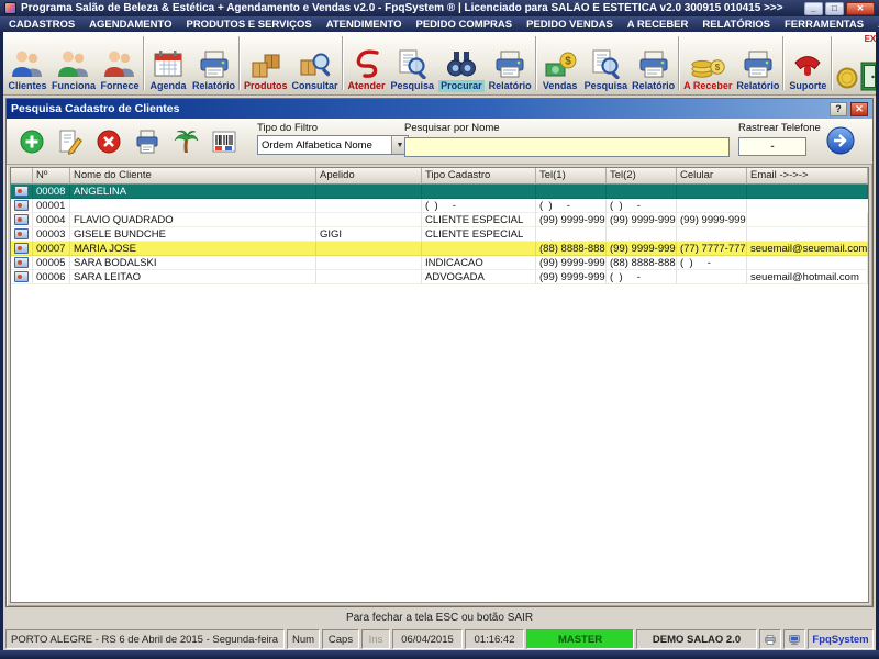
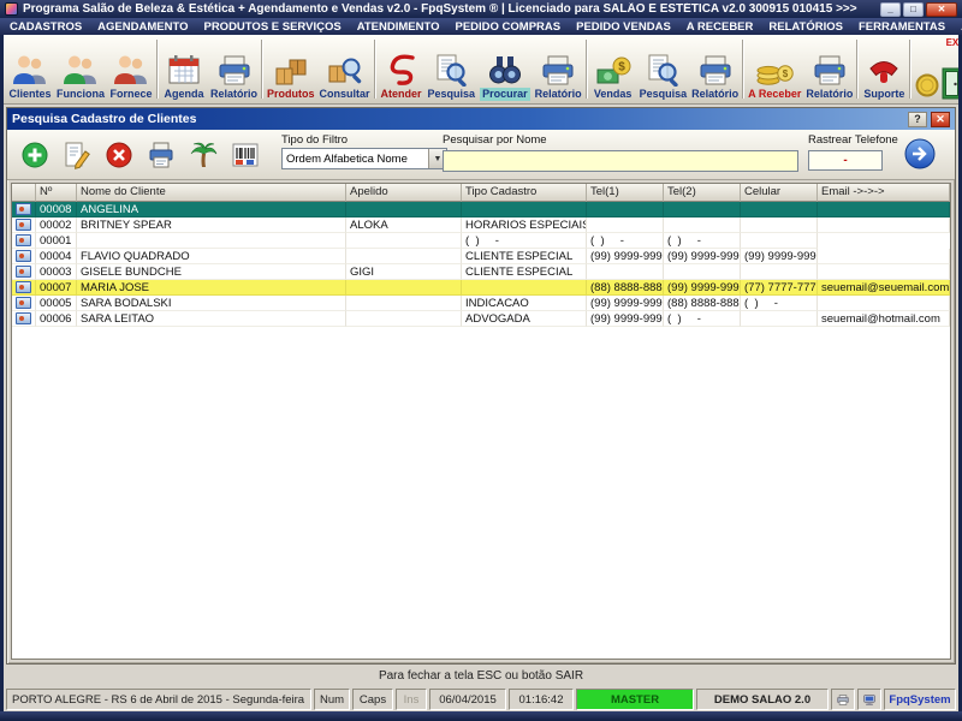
  Programa Salão de Beleza & Estética + Agendamento e Vendas v2.0 - FpqSystem ® | Licenciado para SALÃO E ESTÉTICA v2.0 300915 010415 >>>
  _
  □
  ✕
  CADASTROS
  AGENDAMENTO
  PRODUTOS E SERVIÇOS
  ATENDIMENTO
  PEDIDO COMPRAS
  PEDIDO VENDAS
  A RECEBER
  RELATÓRIOS
  FERRAMENTAS
  Clientes
  Funciona
  Fornece
  Agenda
  Relatório
  Produtos
  Consultar
  Atender
  Pesquisa
  Procurar
  Relatório
  $
  Vendas
  Pesquisa
  Relatório
  $
  A Receber
  Relatório
  Suporte
  Pesquisa Cadastro de Clientes
  ?
  ✕
  Tipo do Filtro
  Ordem Alfabetica Nome
  Pesquisar por Nome
  Rastrear Telefone
  -
  Nº
  Nome do Cliente
  Apelido
  Tipo Cadastro
  Tel(1)
  Tel(2)
  Celular
  Email ->->->
  00008
  ANGELINA
+ 00002
+ BRITNEY SPEAR
+ ALOKA
+ HORARIOS ESPECIAIS
  00001
  ( ) -
  ( ) -
  ( ) -
  00004
  FLAVIO QUADRADO
  CLIENTE ESPECIAL
  (99) 9999-999
  (99) 9999-999
  (99) 9999-999
  00003
  GISELE BUNDCHE
  GIGI
  CLIENTE ESPECIAL
  00007
  MARIA JOSE
  (88) 8888-888
  (99) 9999-999
  (77) 7777-777
  seuemail@seuemail.com
  00005
  SARA BODALSKI
  INDICACAO
  (99) 9999-999
  (88) 8888-888
  ( ) -
  00006
  SARA LEITAO
  ADVOGADA
  (99) 9999-999
  ( ) -
  seuemail@hotmail.com
  Para fechar a tela ESC ou botão SAIR
  PORTO ALEGRE - RS 6 de Abril de 2015 - Segunda-feira
  Num
  Caps
  Ins
  06/04/2015
  01:16:42
  MASTER
  DEMO SALAO 2.0
  FpqSystem
